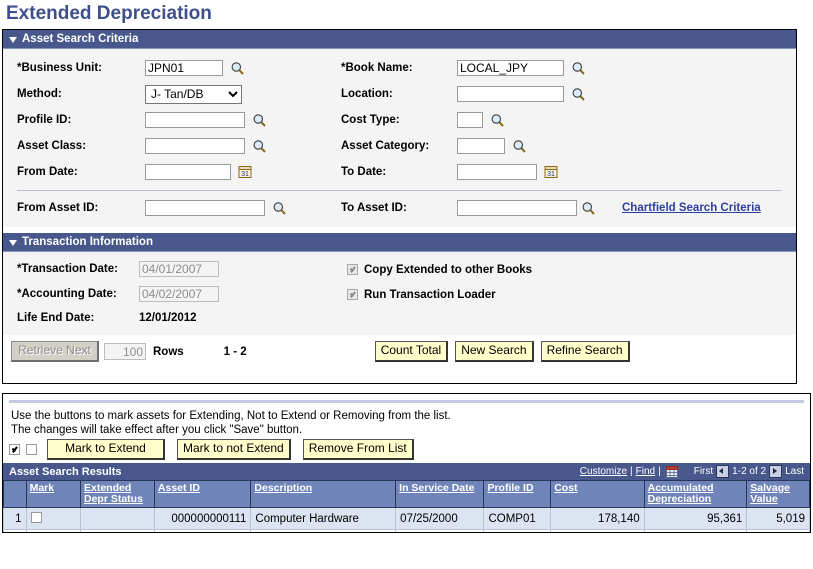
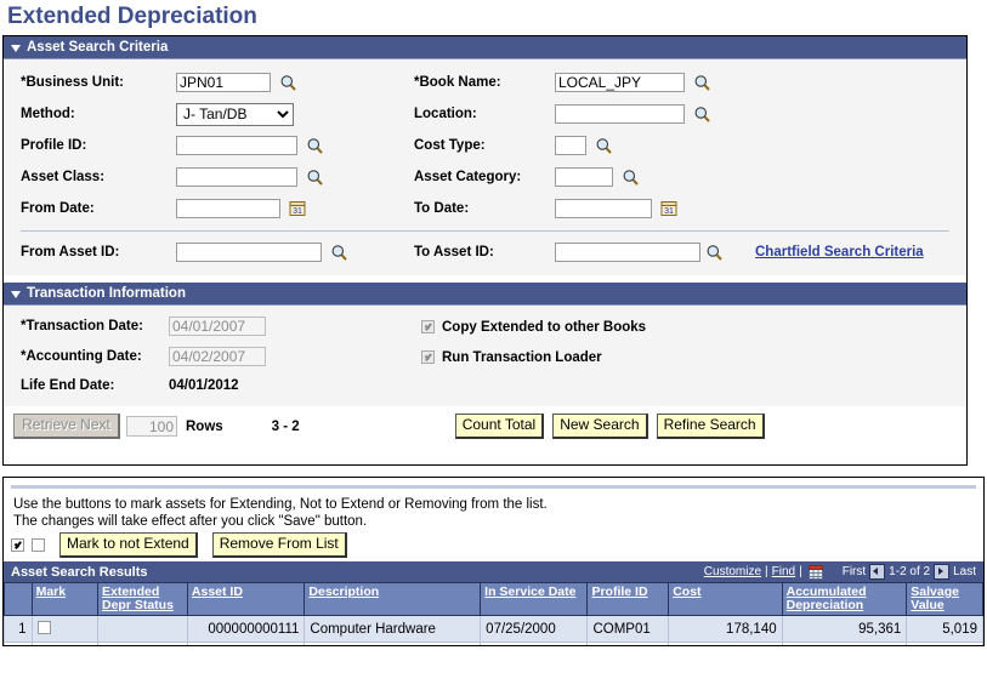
  Extended Depreciation
  Asset Search Criteria
  *Business Unit:
  JPN01
  *Book Name:
  LOCAL_JPY
  Method:
  J- Tan/DB
  Location:
  Profile ID:
  Cost Type:
  Asset Class:
  Asset Category:
  From Date:
  To Date:
  From Asset ID:
  To Asset ID:
  Chartfield Search Criteria
  Transaction Information
  *Transaction Date:
  04/01/2007
  *Accounting Date:
  04/02/2007
  Life End Date:
- 12/01/2012
+ 04/01/2012
  Copy Extended to other Books
  Run Transaction Loader
  Retrieve Next
  100
  Rows
- 1 - 2
+ 3 - 2
  Count Total
  New Search
  Refine Search
  Use the buttons to mark assets for Extending, Not to Extend or Removing from the list.
  The changes will take effect after you click "Save" button.
- Mark to Extend
  Mark to not Extend
  Remove From List
  Asset Search Results
  Customize
  |
  Find
  |
  First
  1-2 of 2
  Last
  	Mark	Extended Depr Status	Asset ID	Description	In Service Date	Profile ID	Cost	Accumulated Depreciation	Salvage Value
  1			000000000111	Computer Hardware	07/25/2000	COMP01	178,140	95,361	5,019
